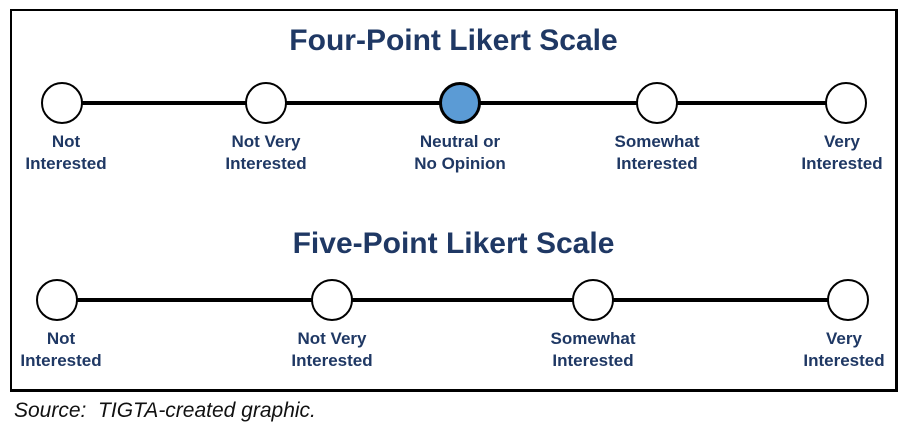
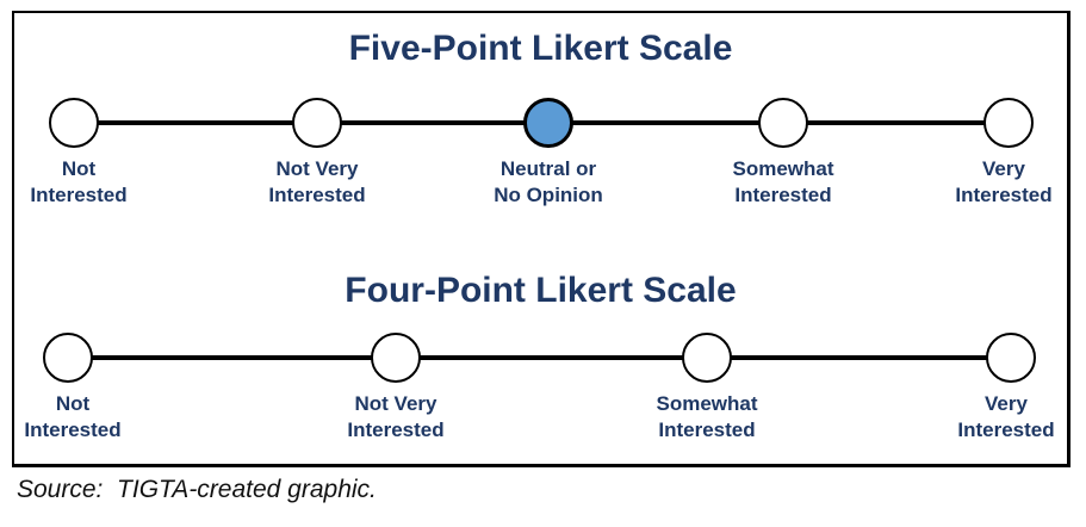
- Four-Point Likert Scale
+ Five-Point Likert Scale
  Not
  Interested
  Not Very
  Interested
  Neutral or
  No Opinion
  Somewhat
  Interested
  Very
  Interested
- Five-Point Likert Scale
+ Four-Point Likert Scale
  Not
  Interested
  Not Very
  Interested
  Somewhat
  Interested
  Very
  Interested
  Source: TIGTA-created graphic.
